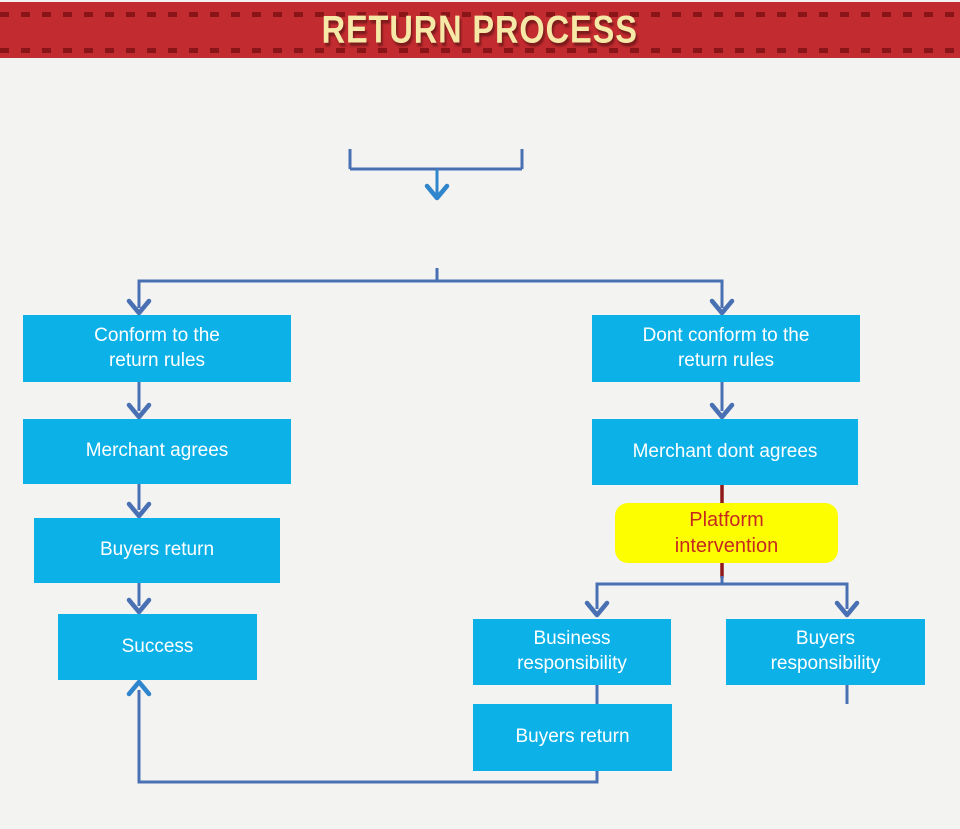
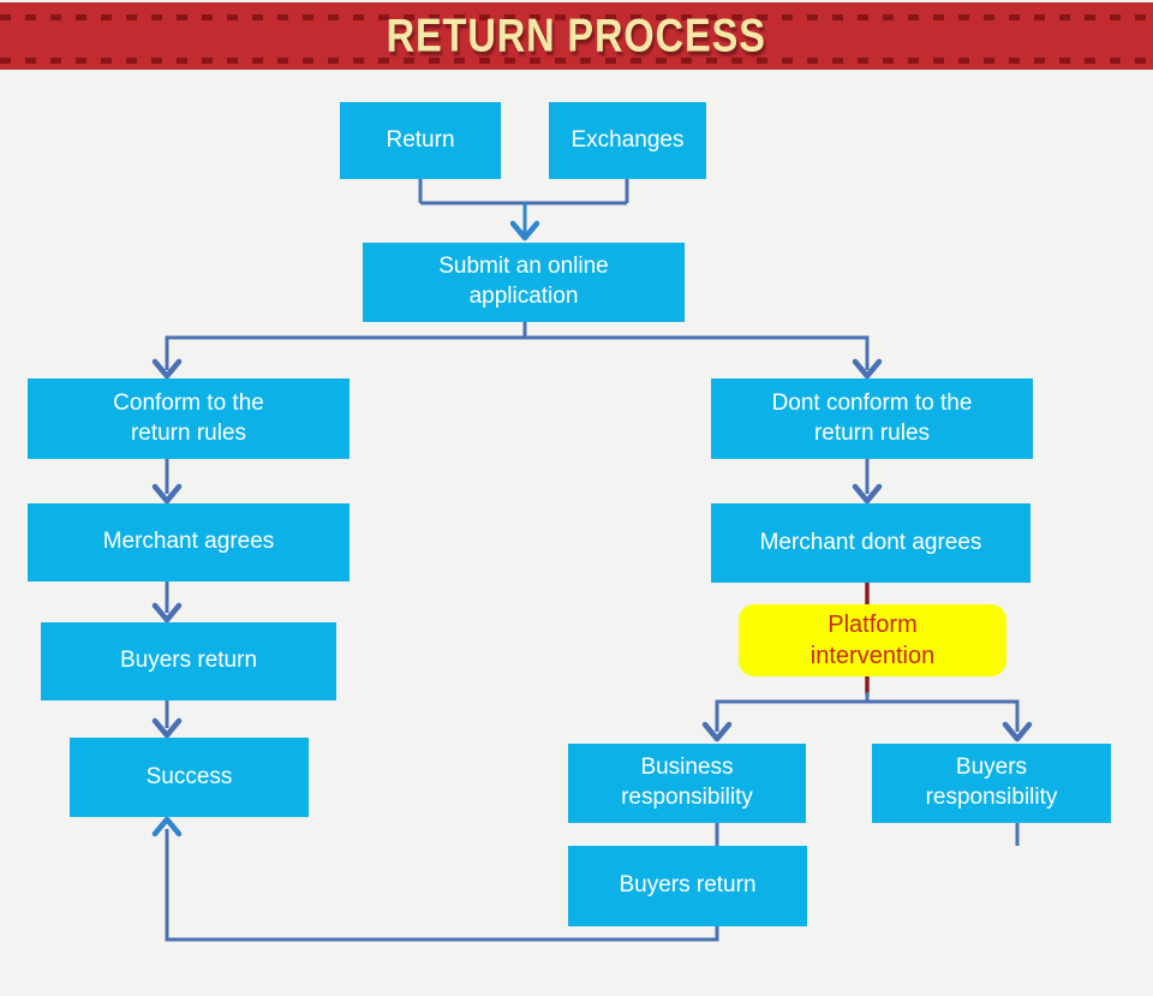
  RETURN PROCESS
+ Return
+ Exchanges
+ Submit an online
+ application
  Conform to the
  return rules
  Dont conform to the
  return rules
  Merchant agrees
  Merchant dont agrees
  Platform
  intervention
  Buyers return
  Success
  Business
  responsibility
  Buyers
  responsibility
  Buyers return
